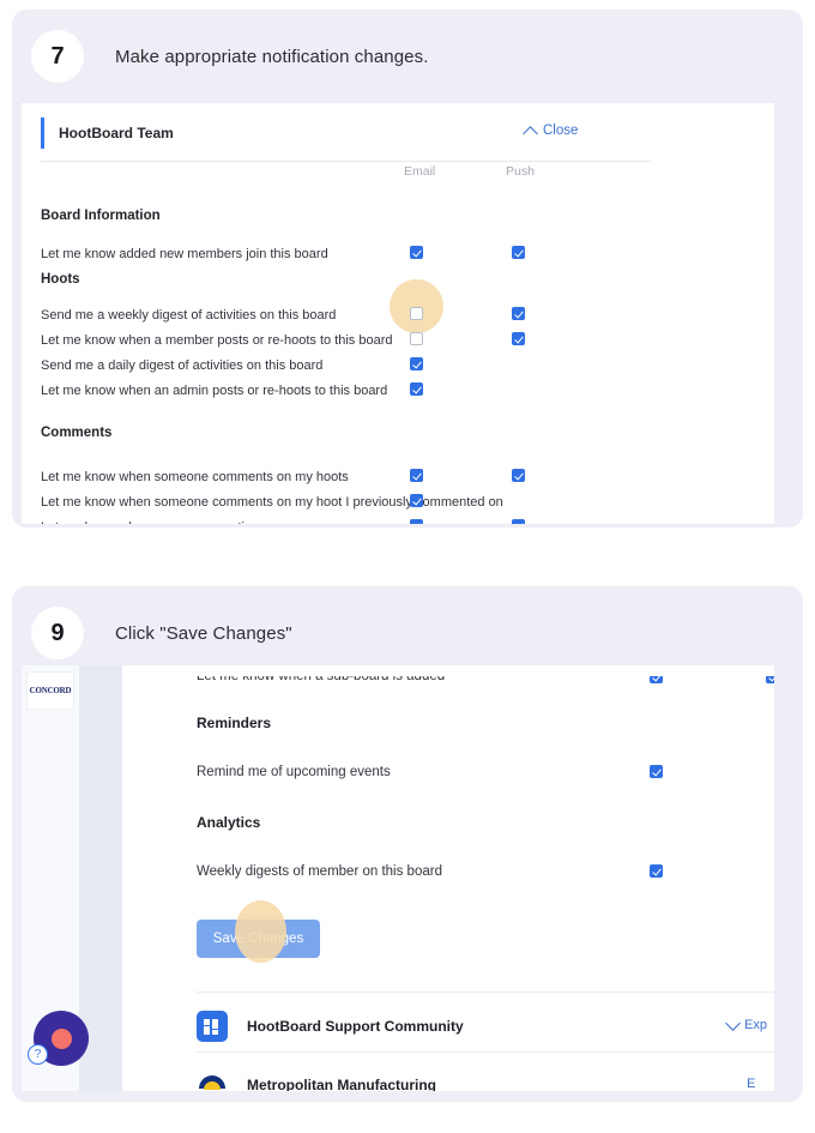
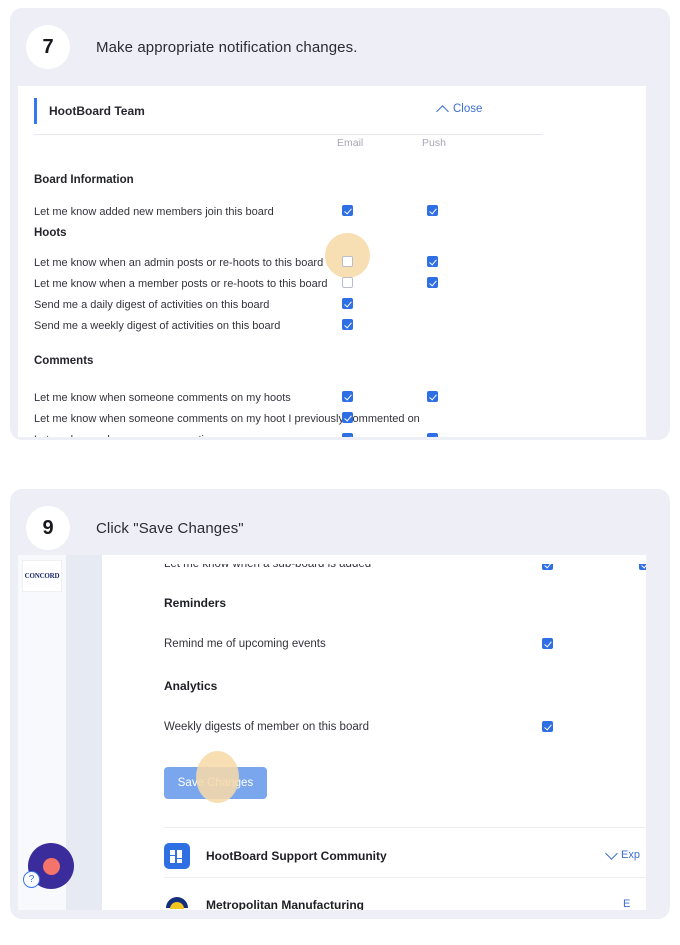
  7
  Make appropriate notification changes.
  HootBoard Team
  Close
  Email
  Push
  Board Information
  Let me know added new members join this board
  Hoots
- Send me a weekly digest of activities on this board
+ Let me know when an admin posts or re-hoots to this board
  Let me know when a member posts or re-hoots to this board
  Send me a daily digest of activities on this board
- Let me know when an admin posts or re-hoots to this board
+ Send me a weekly digest of activities on this board
  Comments
  Let me know when someone comments on my hoots
  Let me know when someone comments on my hoot I previouslommented on
  9
  Click "Save Changes"
  CONCORD
  ?
  Let me know when a sub-board is added
  Reminders
  Remind me of upcoming events
  Analytics
  Weekly digests of member on this board
  Save Changes
  HootBoard Support Community
  Exp
  Metropolitan Manufacturing
  E
